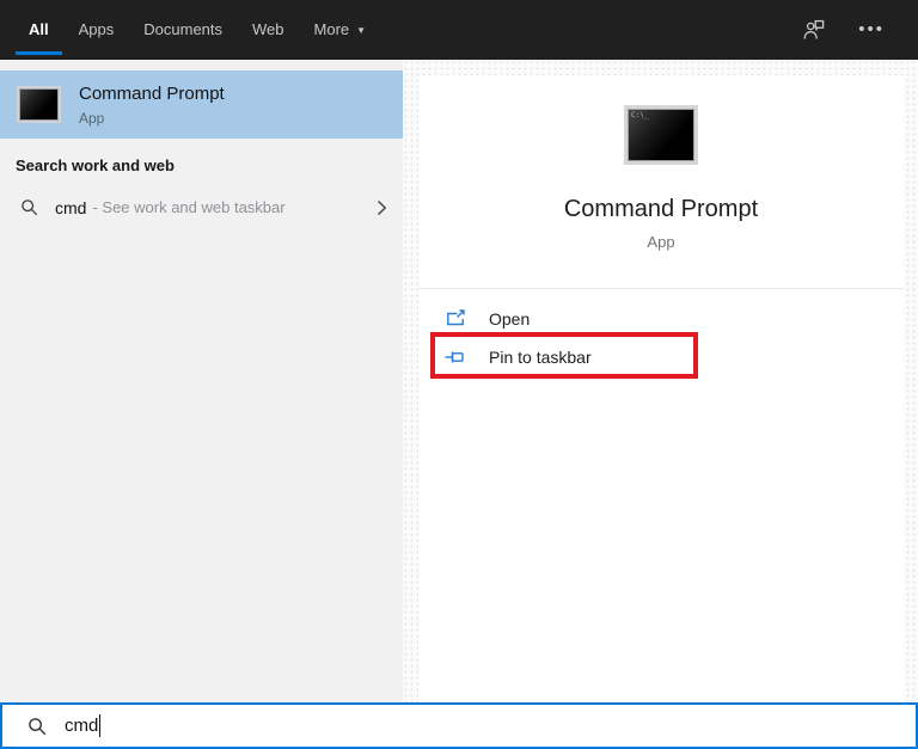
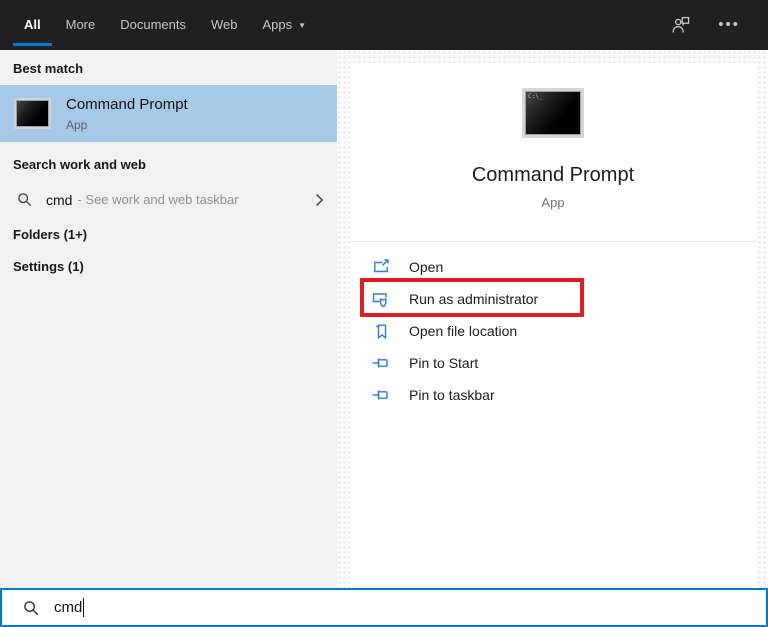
  All
- Apps
+ More
  Documents
  Web
- More ▼
+ Apps ▼
  •••
+ Best match
  Command Prompt
  App
  Search work and web
  cmd
  - See work and web taskbar
+ Folders (1+)
+ Settings (1)
  Command Prompt
  App
  Open
+ Run as administrator
+ Open file location
+ Pin to Start
  Pin to taskbar
  cmd
